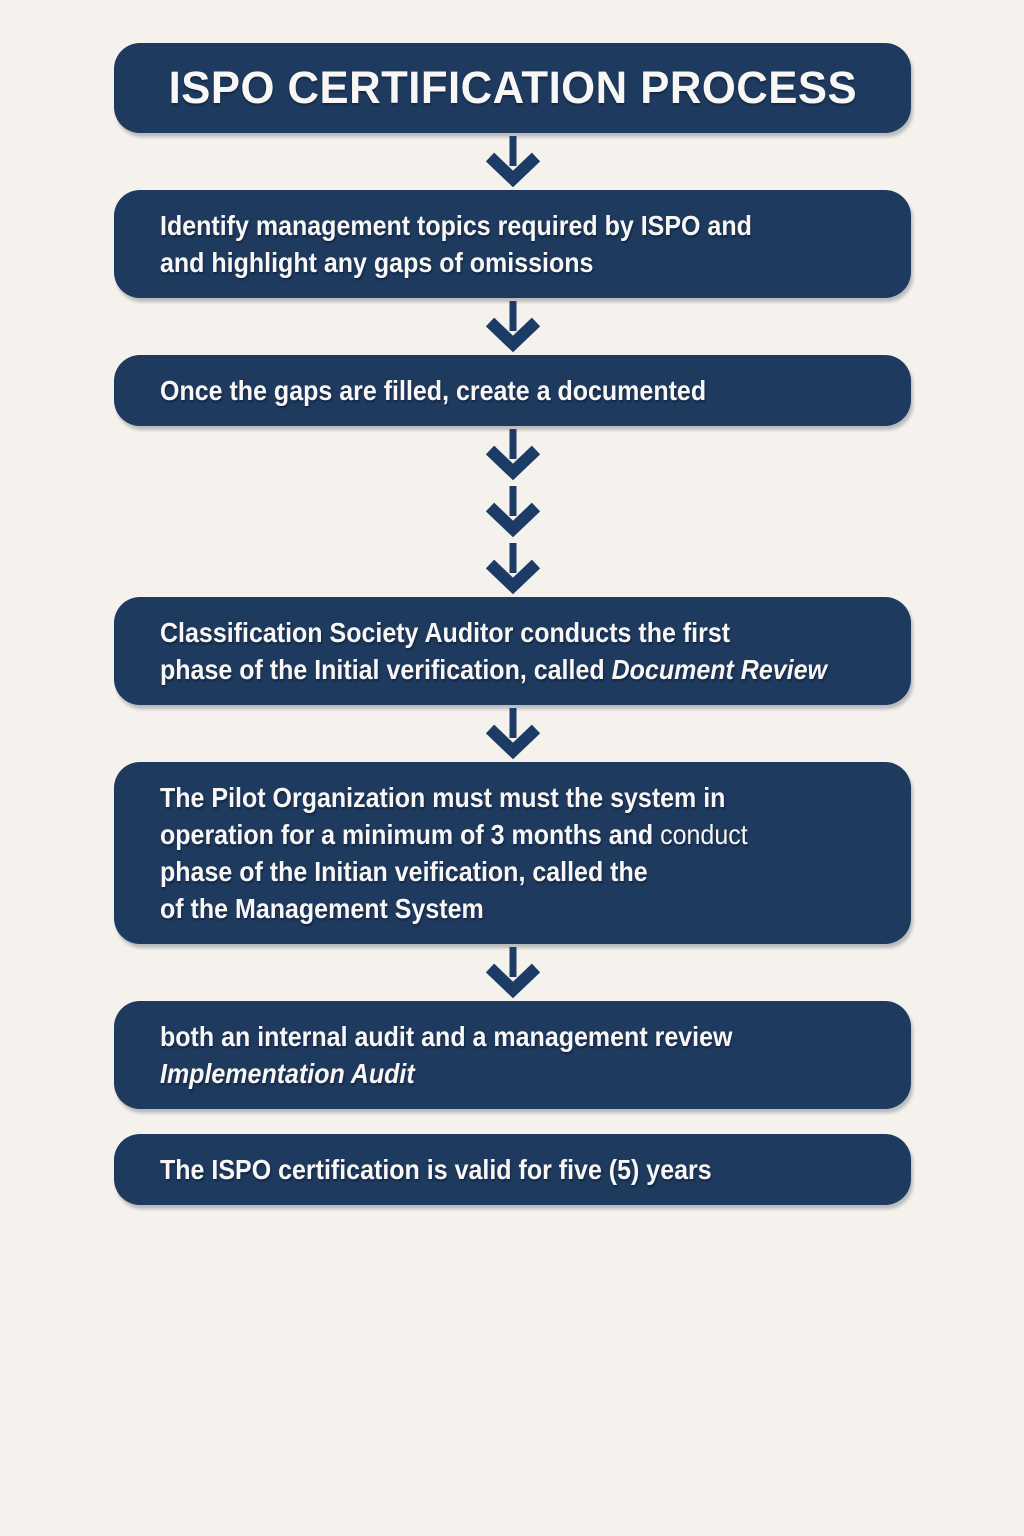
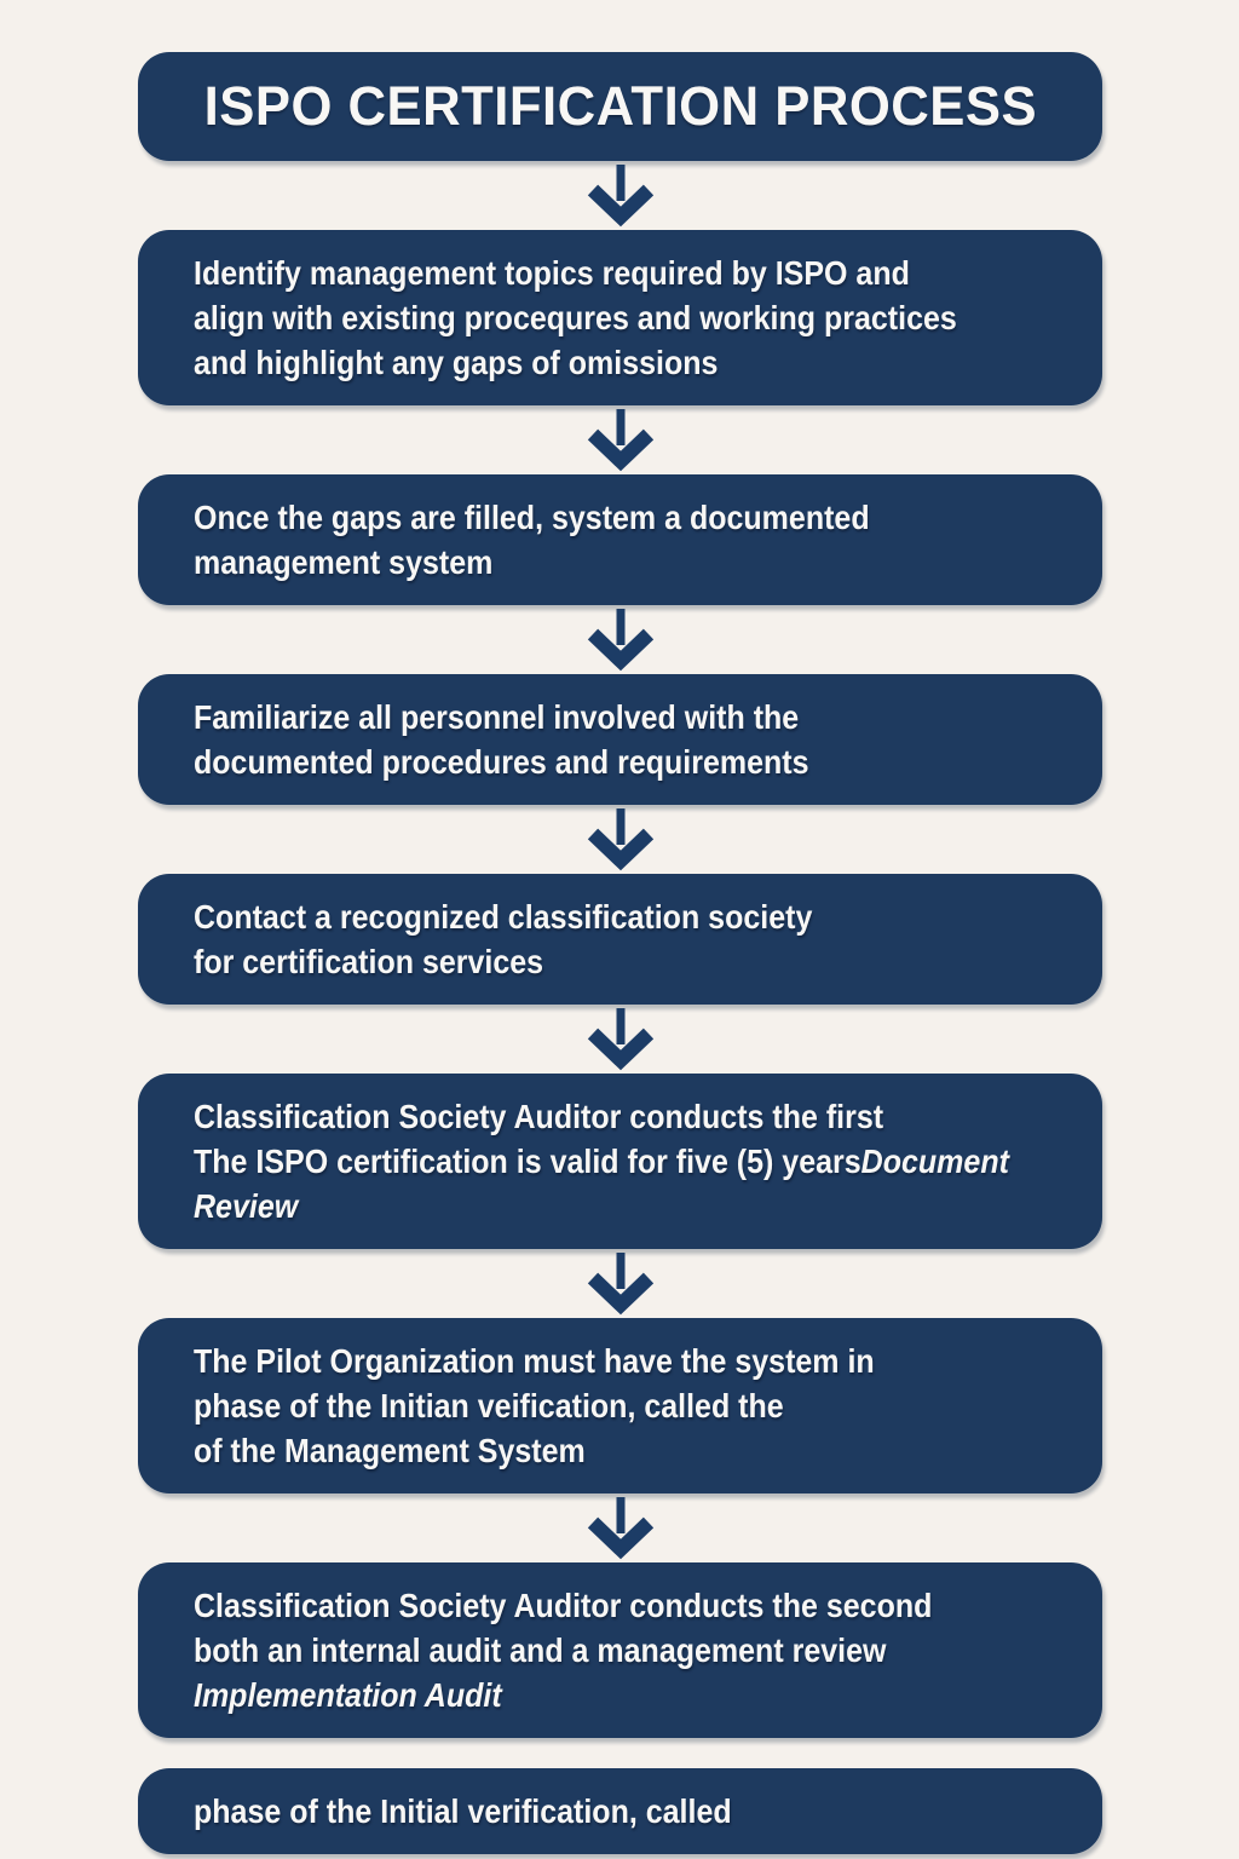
  ISPO CERTIFICATION PROCESS
  Identify management topics required by ISPO and
+ align with existing procequres and working practices
  and highlight any gaps of omissions
- Once the gaps are filled, create a documented
+ Once the gaps are filled, system a documented
+ management system
+ Familiarize all personnel involved with the
+ documented procedures and requirements
+ Contact a recognized classification society
+ for certification services
  Classification Society Auditor conducts the first
- phase of the Initial verification, called Document Review
+ The ISPO certification is valid for five (5) yearsDocument Review
- The Pilot Organization must must the system in
+ The Pilot Organization must have the system in
- operation for a minimum of 3 months and conduct
  phase of the Initian veification, called the
  of the Management System
+ Classification Society Auditor conducts the second
  both an internal audit and a management review
  Implementation Audit
- The ISPO certification is valid for five (5) years
+ phase of the Initial verification, called
